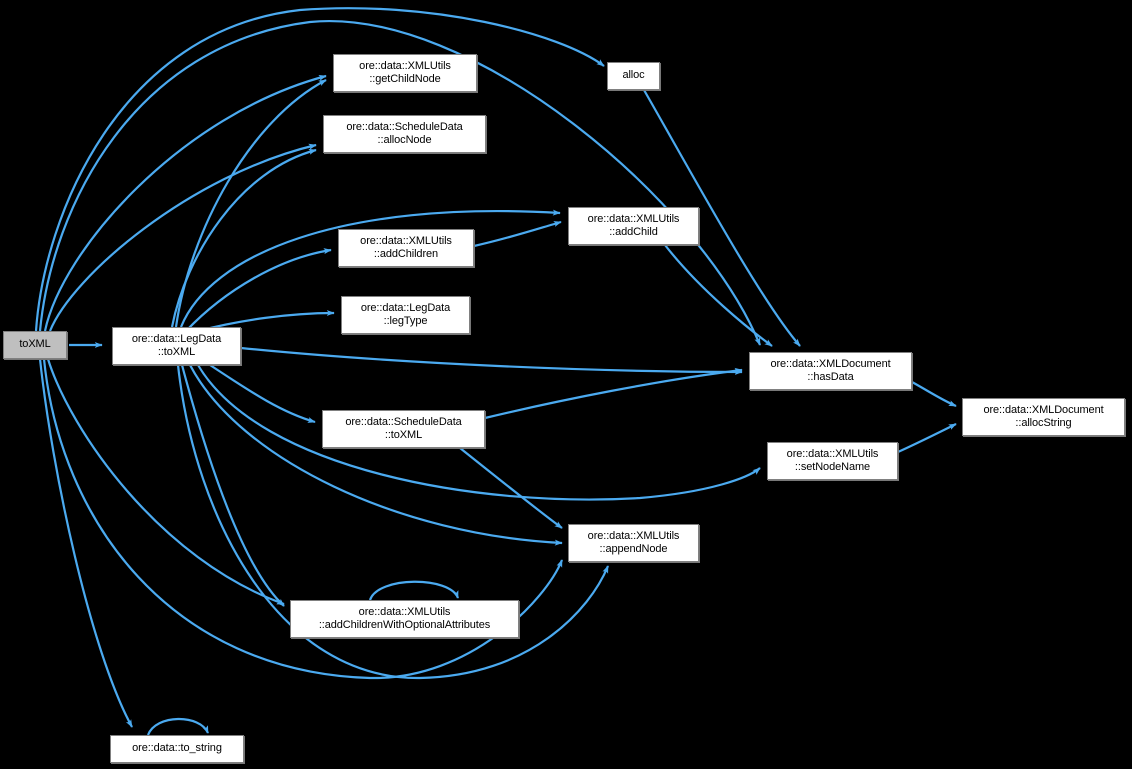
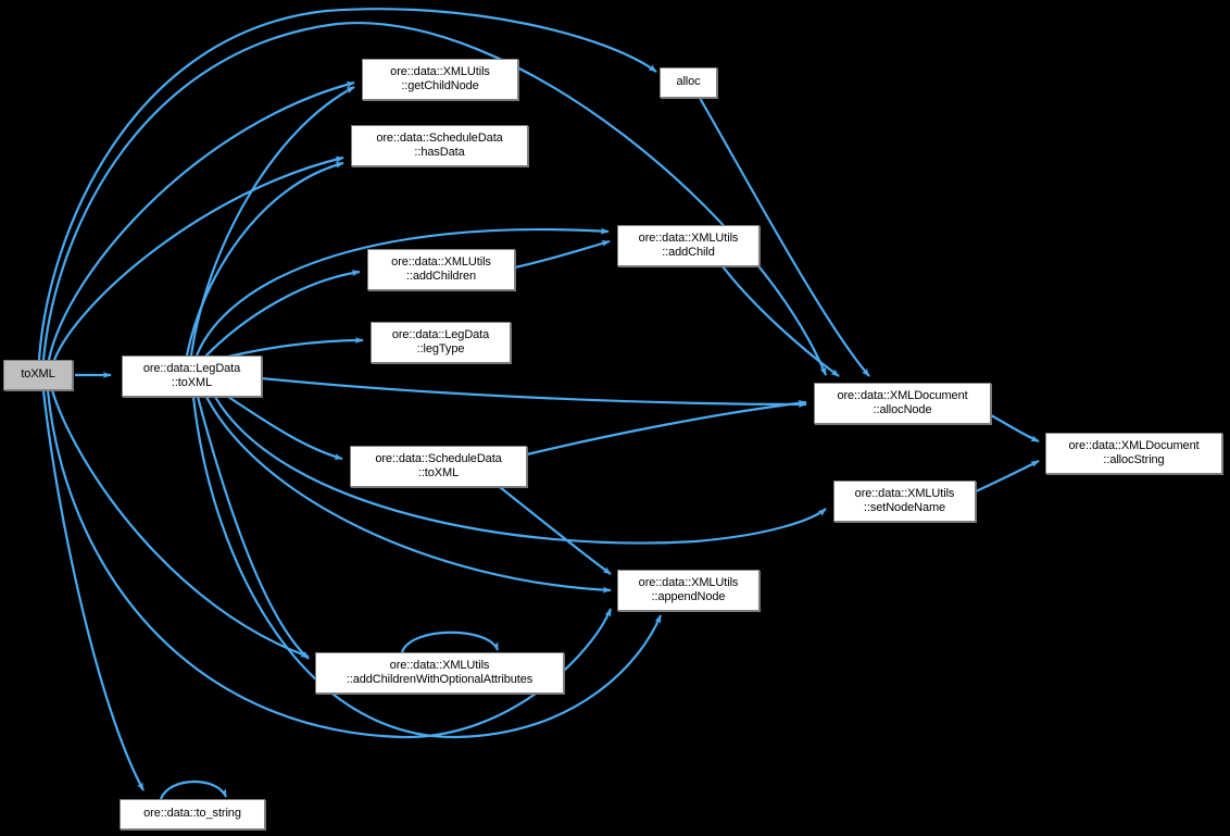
  toXML
  ore::data::LegData
  ::toXML
  ore::data::XMLUtils
  ::getChildNode
  ore::data::ScheduleData
- ::allocNode
+ ::hasData
  ore::data::XMLUtils
  ::addChildren
  ore::data::LegData
  ::legType
  ore::data::ScheduleData
  ::toXML
  ore::data::XMLUtils
  ::addChildrenWithOptionalAttributes
  ore::data::to_string
  alloc
  ore::data::XMLUtils
  ::addChild
  ore::data::XMLUtils
  ::appendNode
  ore::data::XMLUtils
  ::setNodeName
  ore::data::XMLDocument
- ::hasData
+ ::allocNode
  ore::data::XMLDocument
  ::allocString
